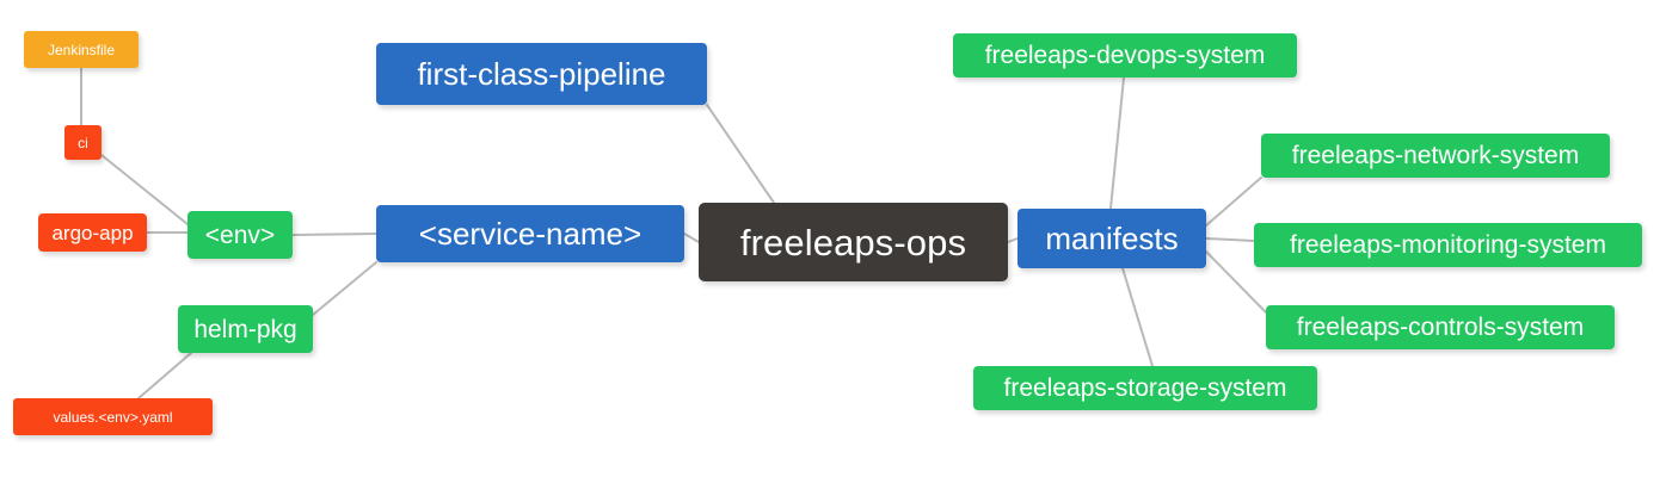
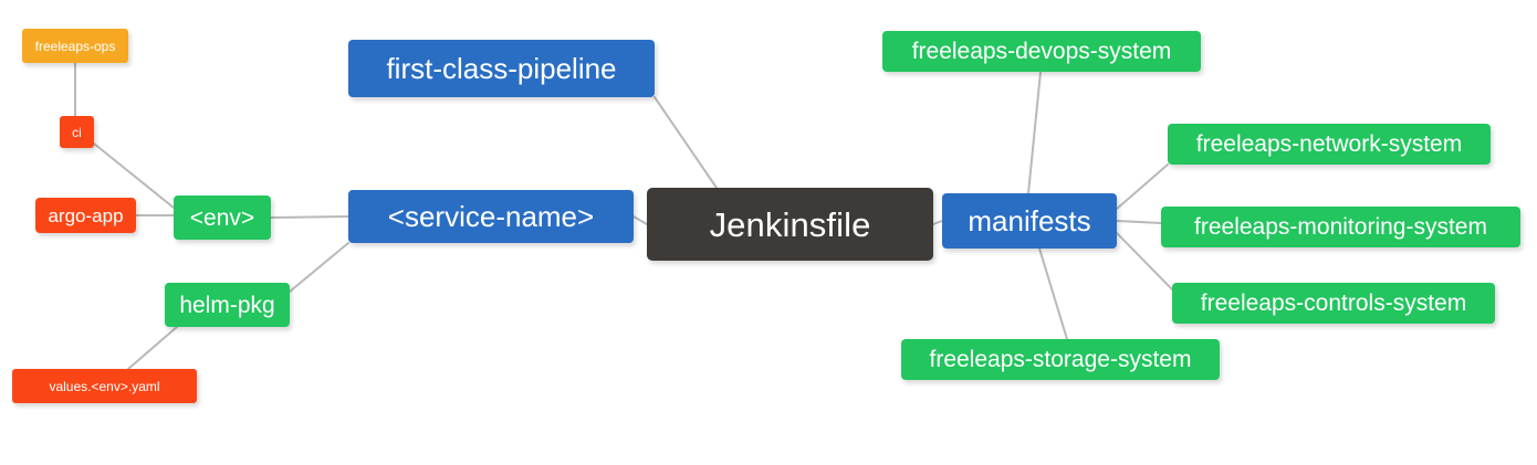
- freeleaps-ops
+ Jenkinsfile
  <service-name>
  manifests
  first-class-pipeline
  <env>
  helm-pkg
  ci
  argo-app
- Jenkinsfile
+ freeleaps-ops
  values.<env>.yaml
  freeleaps-devops-system
  freeleaps-network-system
  freeleaps-monitoring-system
  freeleaps-controls-system
  freeleaps-storage-system
